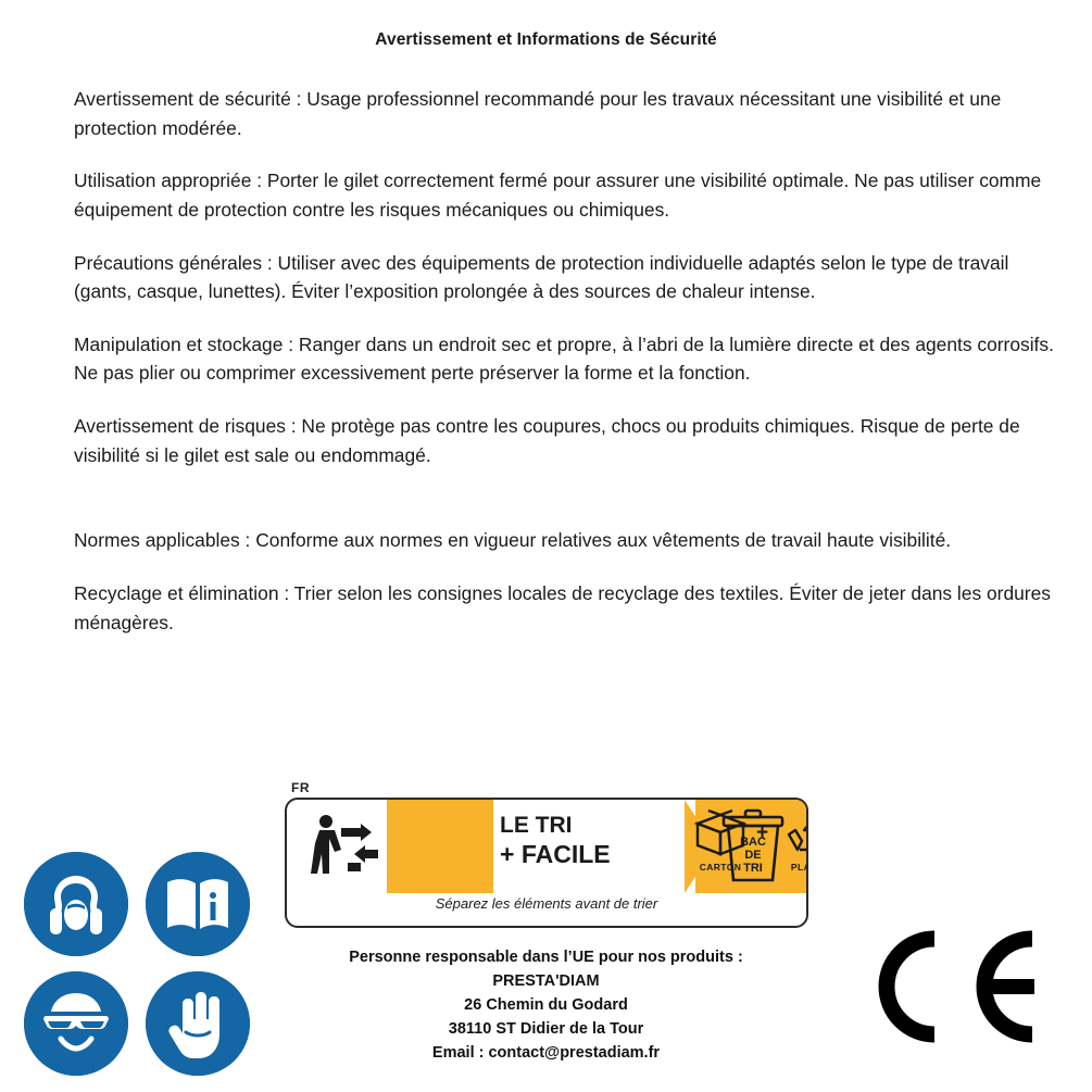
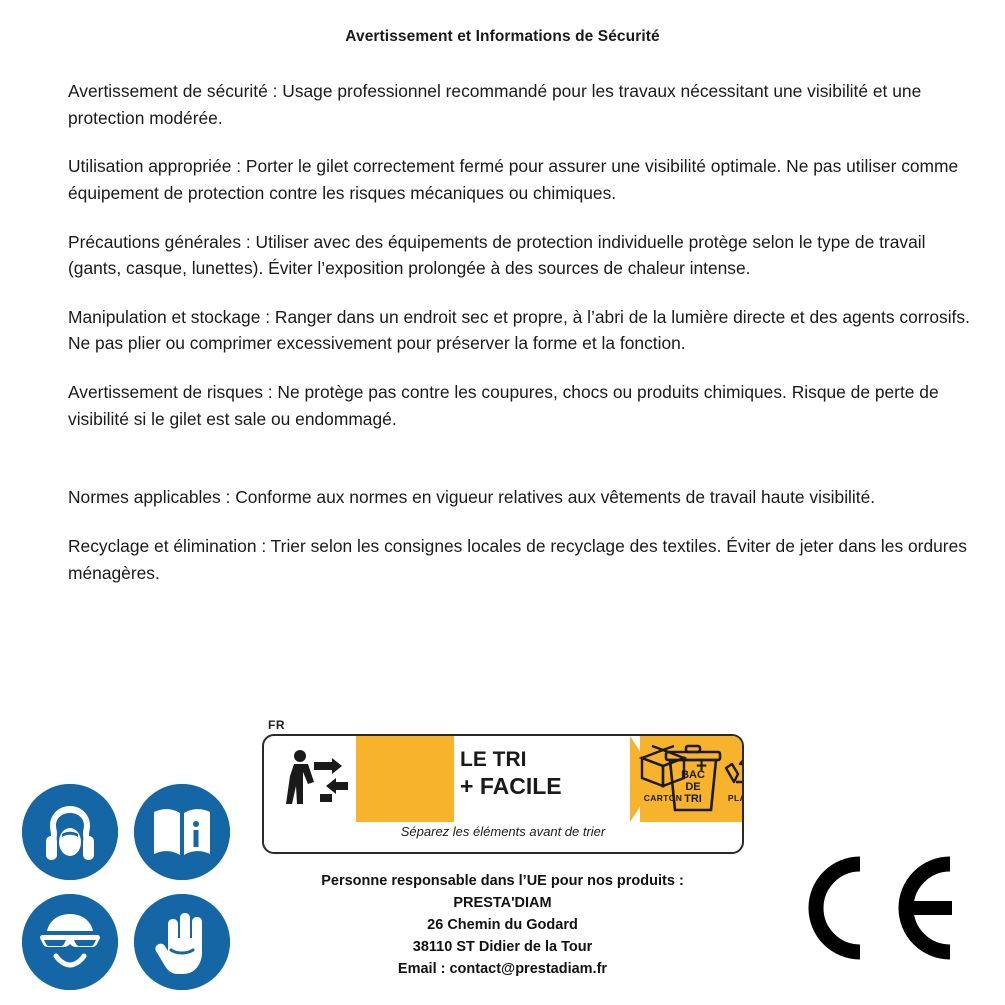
  Avertissement et Informations de Sécurité
  Avertissement de sécurité : Usage professionnel recommandé pour les travaux nécessitant une visibilité et une protection modérée.
  Utilisation appropriée : Porter le gilet correctement fermé pour assurer une visibilité optimale. Ne pas utiliser comme équipement de protection contre les risques mécaniques ou chimiques.
- Précautions générales : Utiliser avec des équipements de protection individuelle adaptés selon le type de travail (gants, casque, lunettes). Éviter l’exposition prolongée à des sources de chaleur intense.
+ Précautions générales : Utiliser avec des équipements de protection individuelle protège selon le type de travail (gants, casque, lunettes). Éviter l’exposition prolongée à des sources de chaleur intense.
- Manipulation et stockage : Ranger dans un endroit sec et propre, à l’abri de la lumière directe et des agents corrosifs. Ne pas plier ou comprimer excessivement perte préserver la forme et la fonction.
+ Manipulation et stockage : Ranger dans un endroit sec et propre, à l’abri de la lumière directe et des agents corrosifs. Ne pas plier ou comprimer excessivement pour préserver la forme et la fonction.
  Avertissement de risques : Ne protège pas contre les coupures, chocs ou produits chimiques. Risque de perte de visibilité si le gilet est sale ou endommagé.
  Normes applicables : Conforme aux normes en vigueur relatives aux vêtements de travail haute visibilité.
  Recyclage et élimination : Trier selon les consignes locales de recyclage des textiles. Éviter de jeter dans les ordures ménagères.
  FR
  LE TRI
  + FACILE
  CARTON
  +
  BAC
  DE
  TRI
  Séparez les éléments avant de trier
  Personne responsable dans l’UE pour nos produits :
  PRESTA'DIAM
  26 Chemin du Godard
  38110 ST Didier de la Tour
  Email : contact@prestadiam.fr
